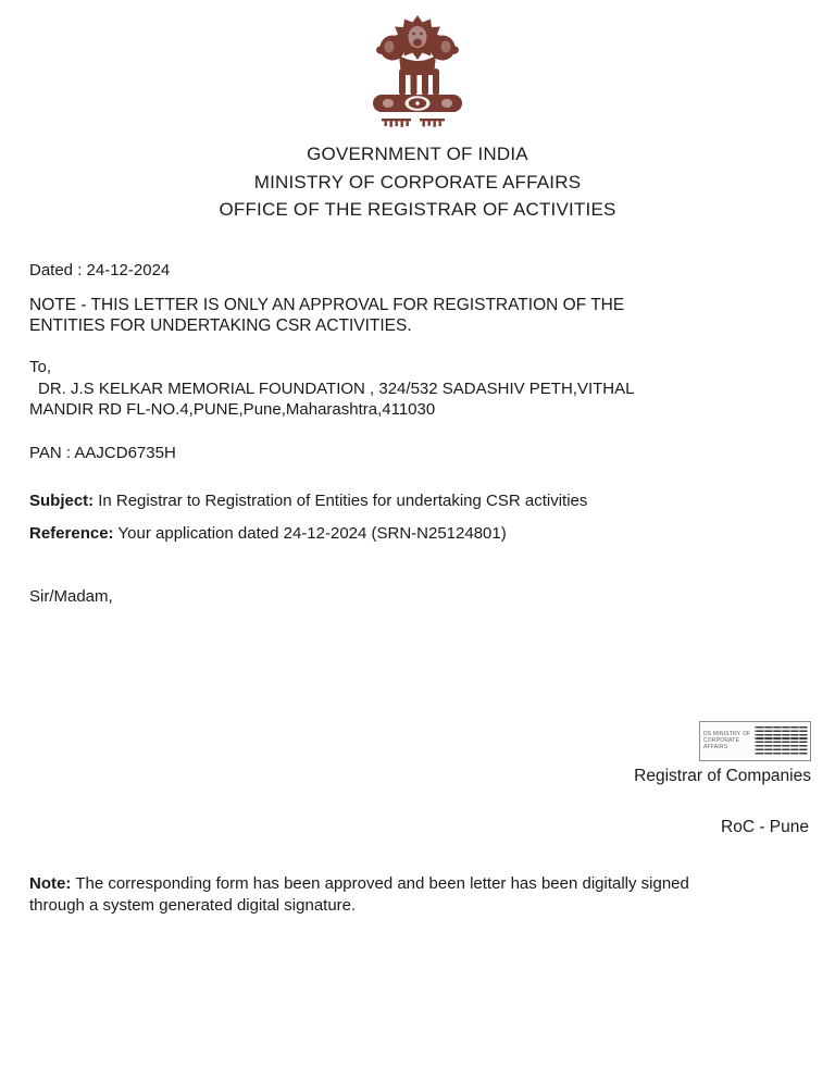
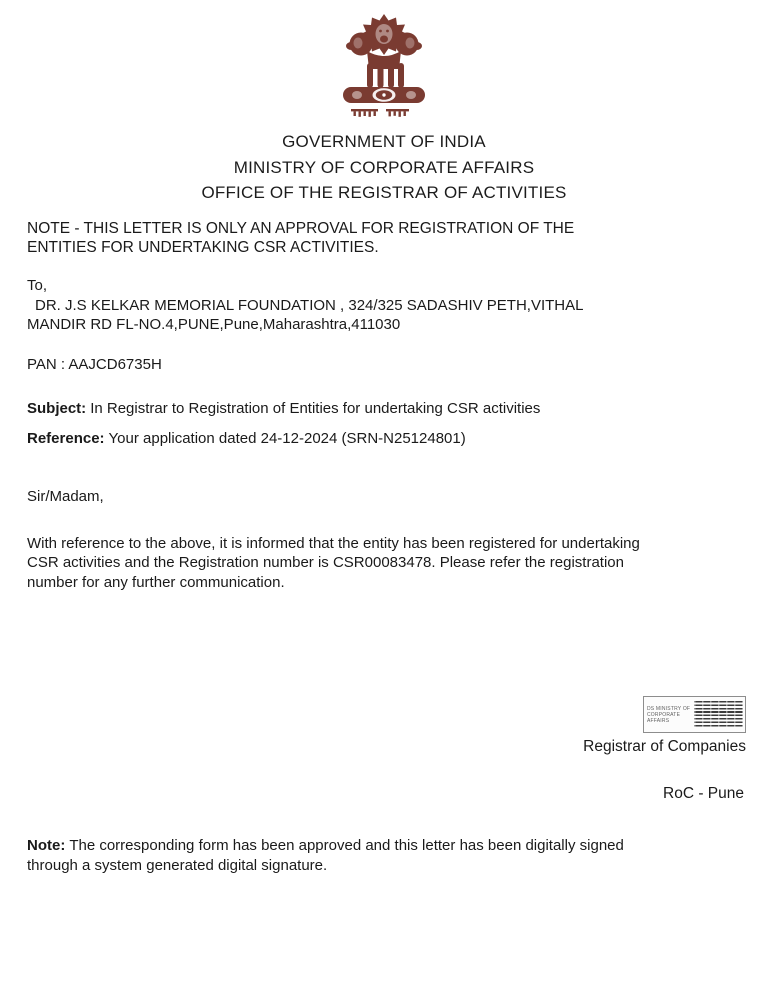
  GOVERNMENT OF INDIA
  MINISTRY OF CORPORATE AFFAIRS
  OFFICE OF THE REGISTRAR OF ACTIVITIES
- Dated : 24-12-2024
  NOTE - THIS LETTER IS ONLY AN APPROVAL FOR REGISTRATION OF THE
  ENTITIES FOR UNDERTAKING CSR ACTIVITIES.
  To,
- DR. J.S KELKAR MEMORIAL FOUNDATION , 324/532 SADASHIV PETH,VITHAL
+ DR. J.S KELKAR MEMORIAL FOUNDATION , 324/325 SADASHIV PETH,VITHAL
  MANDIR RD FL-NO.4,PUNE,Pune,Maharashtra,411030
  PAN : AAJCD6735H
  Subject: In Registrar to Registration of Entities for undertaking CSR activities
  Reference: Your application dated 24-12-2024 (SRN-N25124801)
  Sir/Madam,
+ With reference to the above, it is informed that the entity has been registered for undertaking
+ CSR activities and the Registration number is CSR00083478. Please refer the registration
+ number for any further communication.
  Registrar of Companies
  RoC - Pune
- Note: The corresponding form has been approved and been letter has been digitally signed
+ Note: The corresponding form has been approved and this letter has been digitally signed
  through a system generated digital signature.
